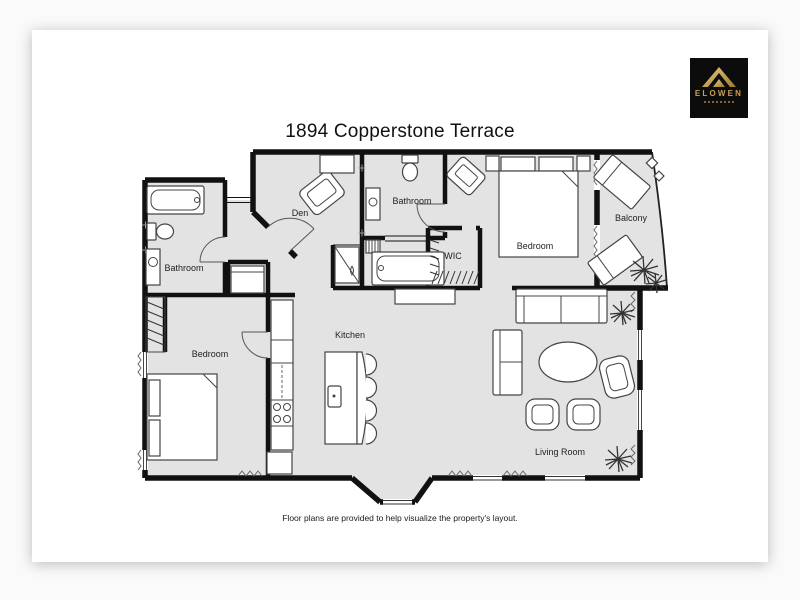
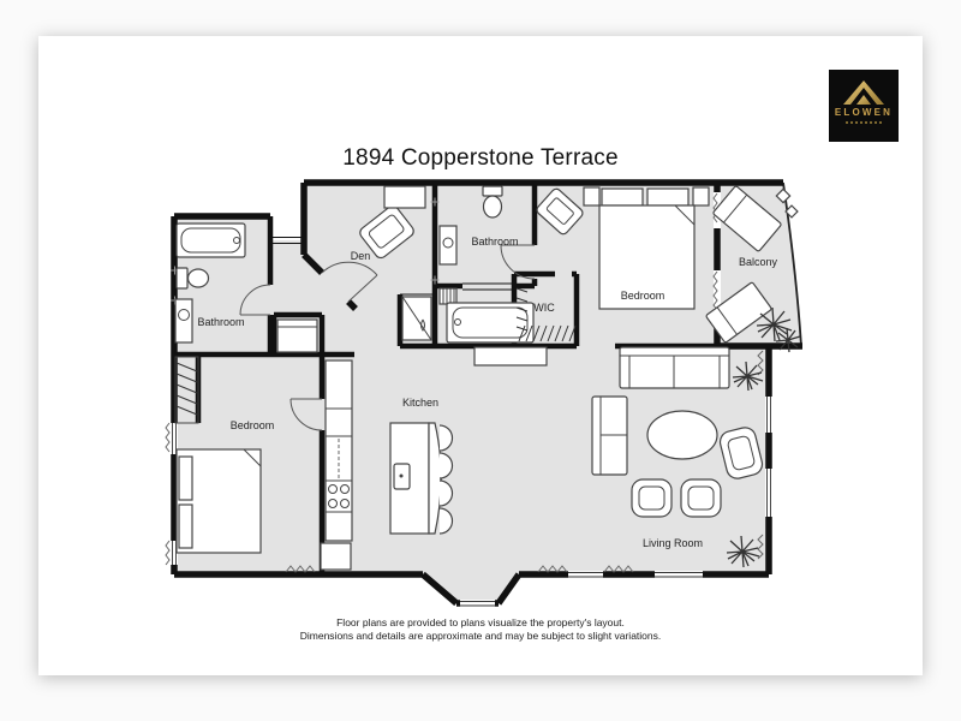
  ELOWEN
  1894 Copperstone Terrace
  Den
  Bathroom
  Bathroom
  WIC
  Bedroom
  Balcony
  Bedroom
  Kitchen
  Living Room
- Floor plans are provided to help visualize the property's layout.
+ Floor plans are provided to plans visualize the property's layout.
+ Dimensions and details are approximate and may be subject to slight variations.
